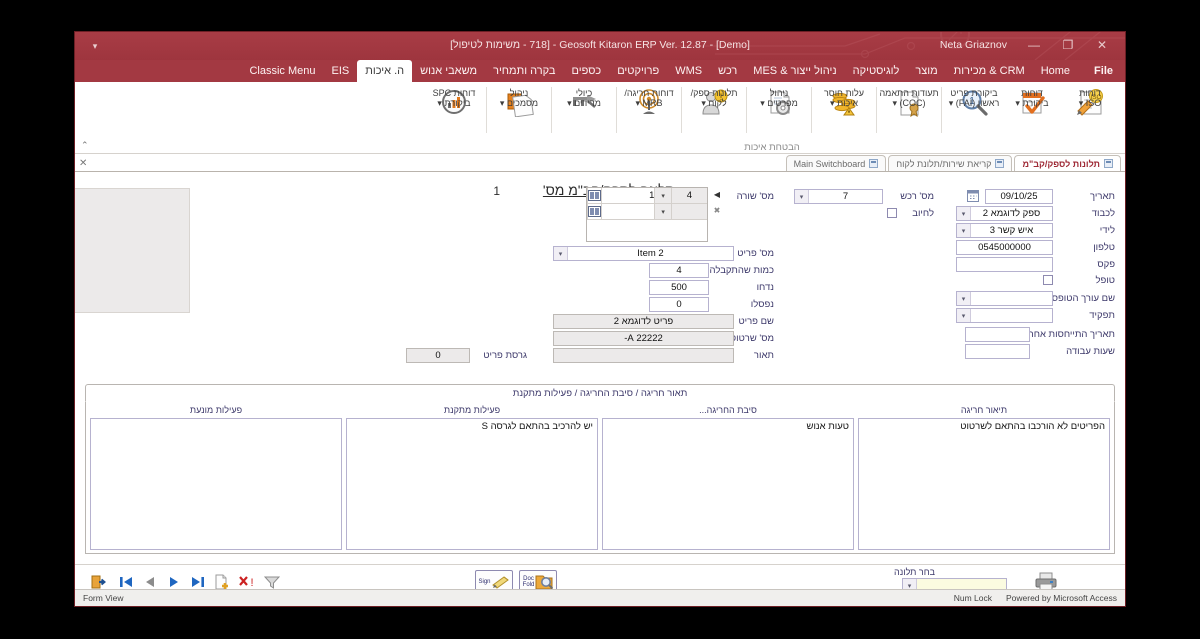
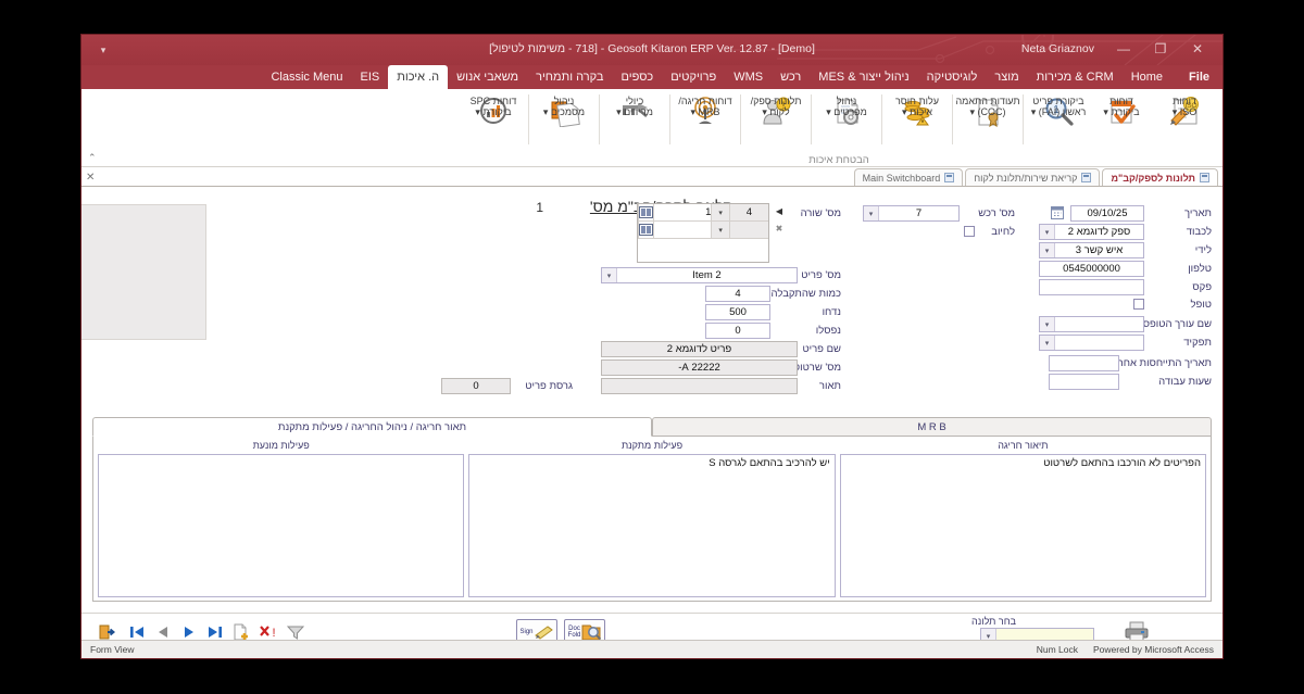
  ▾
  Geosoft Kitaron ERP Ver. 12.87 - [Demo] - [718 - משימות לטיפול]
  Neta Griaznov
  —
  ❐
  ✕
  File
  Home
  CRM & מכירות
  מוצר
  לוגיסטיקה
  ניהול ייצור & MES
  רכש
  WMS
  פרויקטים
  כספים
  בקרה ותמחיר
  משאבי אנוש
  ה. איכות
  EIS
  Classic Menu
  דוחות
  ISO ▾
  דוחות
  ביקורת ▾
  1
  ביקורת פריט
  ראשון (FAI) ▾
  תעודות התאמה
  (COC) ▾
  עלות חוסר
  איכות ▾
  ניהול
  מפרטים ▾
  !
  תלונות ספק/
  לקוח ▾
  דוחות חריגה/
  MRB ▾
  כיולי
  מדידים ▾
  ניהול
  מסמכים ▾
  דוחות SPC
  ביקורת ▾
  הבטחת איכות
  ⌃
  תלונות לספק/קב"מ
  קריאת שירות/תלונת לקוח
  Main Switchboard
  ✕
  1
  תאריך
  09/10/25
  לכבוד
  ספק לדוגמא 2
  לידי
  איש קשר 3
  טלפון
  0545000000
  פקס
  טופל
  שם עורך הטופס
  תפקיד
  תאריך התייחסות אחר
  שעות עבודה
  מס' רכש
  7
  לחיוב
  מס' שורה
  ◀
  ✖
  1
  4
  מס' פריט
  Item 2
  כמות שהתקבלה
  4
  נדחו
  500
  נפסלו
  0
  שם פריט
  פריט לדוגמא 2
  מס' שרטו
  22222 A-
  תאור
  גרסת פריט
  0
+ M R B
- תאור חריגה / סיבת החריגה / פעילות מתקנת
+ תאור חריגה / ניהול החריגה / פעילות מתקנת
  תיאור חריגה
  הפריטים לא הורכבו בהתאם לשרטוט
- סיבת החריגה...
- טעות אנוש
  פעילות מתקנת
  יש להרכיב בהתאם לגרסה S
  פעילות מונעת
  !
  בחר תלונה
  Form View
  Num Lock
  Powered by Microsoft Access
